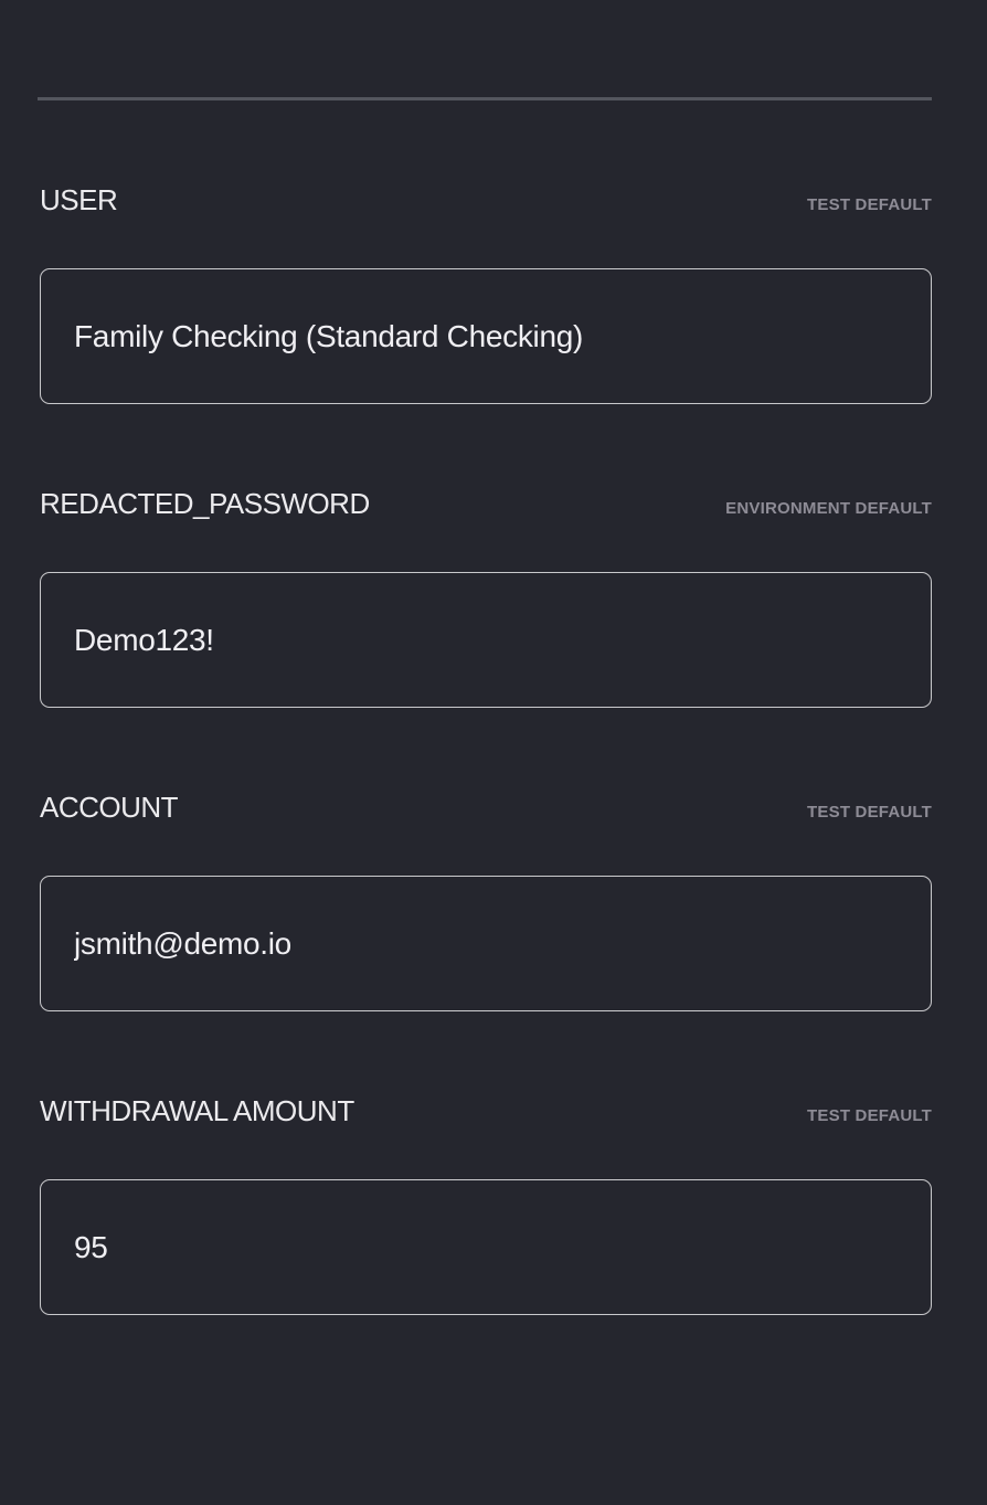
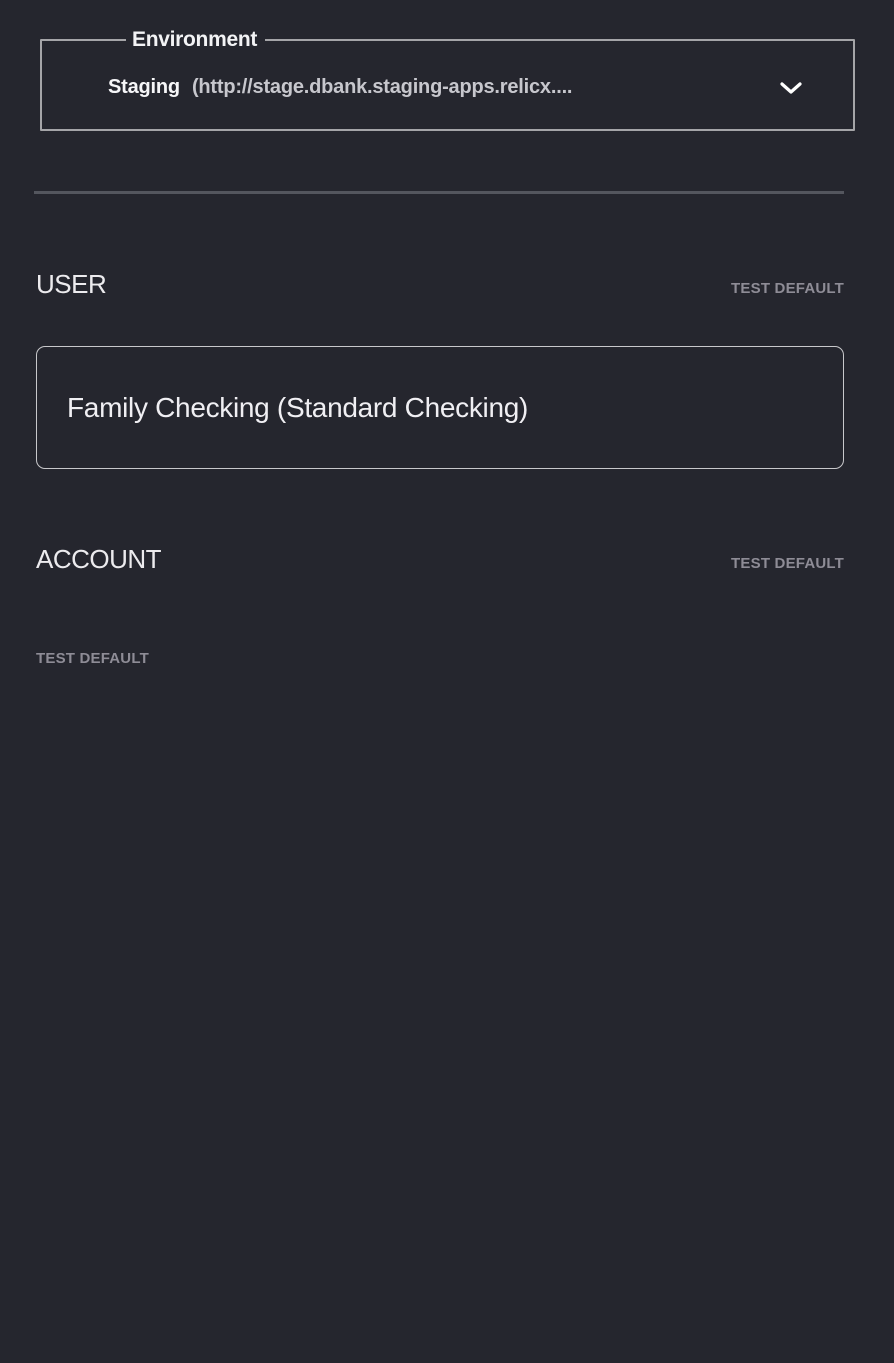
+ Environment
+ Staging
+ (http://stage.dbank.staging-apps.relicx....
  USER
  TEST DEFAULT
  Family Checking (Standard Checking)
- REDACTED_PASSWORD
- ENVIRONMENT DEFAULT
- Demo123!
  ACCOUNT
  TEST DEFAULT
- jsmith@demo.io
- WITHDRAWAL AMOUNT
  TEST DEFAULT
- 95
